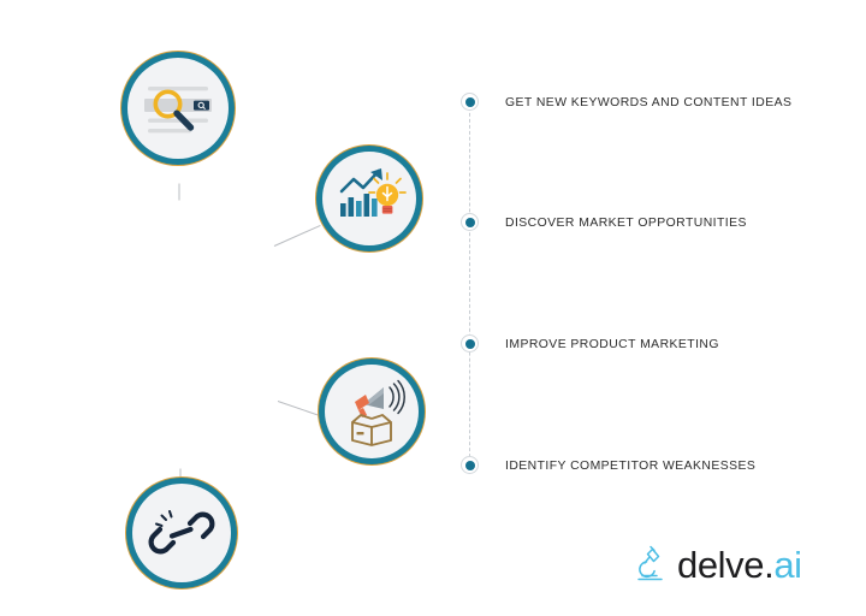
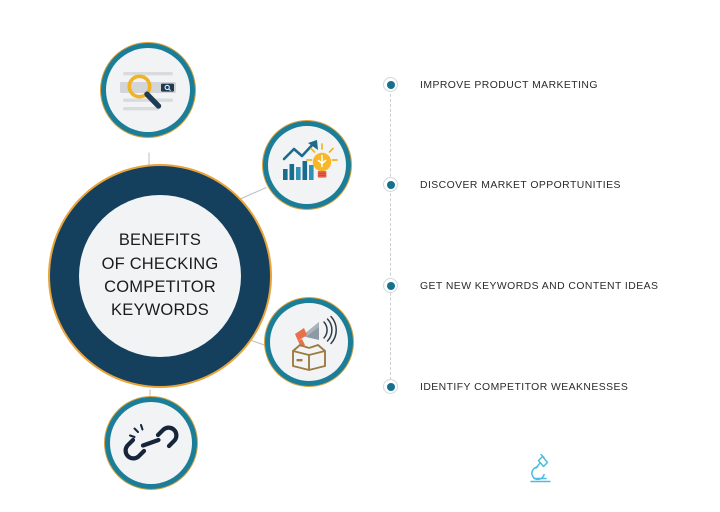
+ BENEFITS
+ OF CHECKING
+ COMPETITOR
+ KEYWORDS
- GET NEW KEYWORDS AND CONTENT IDEAS
+ IMPROVE PRODUCT MARKETING
  DISCOVER MARKET OPPORTUNITIES
- IMPROVE PRODUCT MARKETING
+ GET NEW KEYWORDS AND CONTENT IDEAS
  IDENTIFY COMPETITOR WEAKNESSES
- delve.ai
